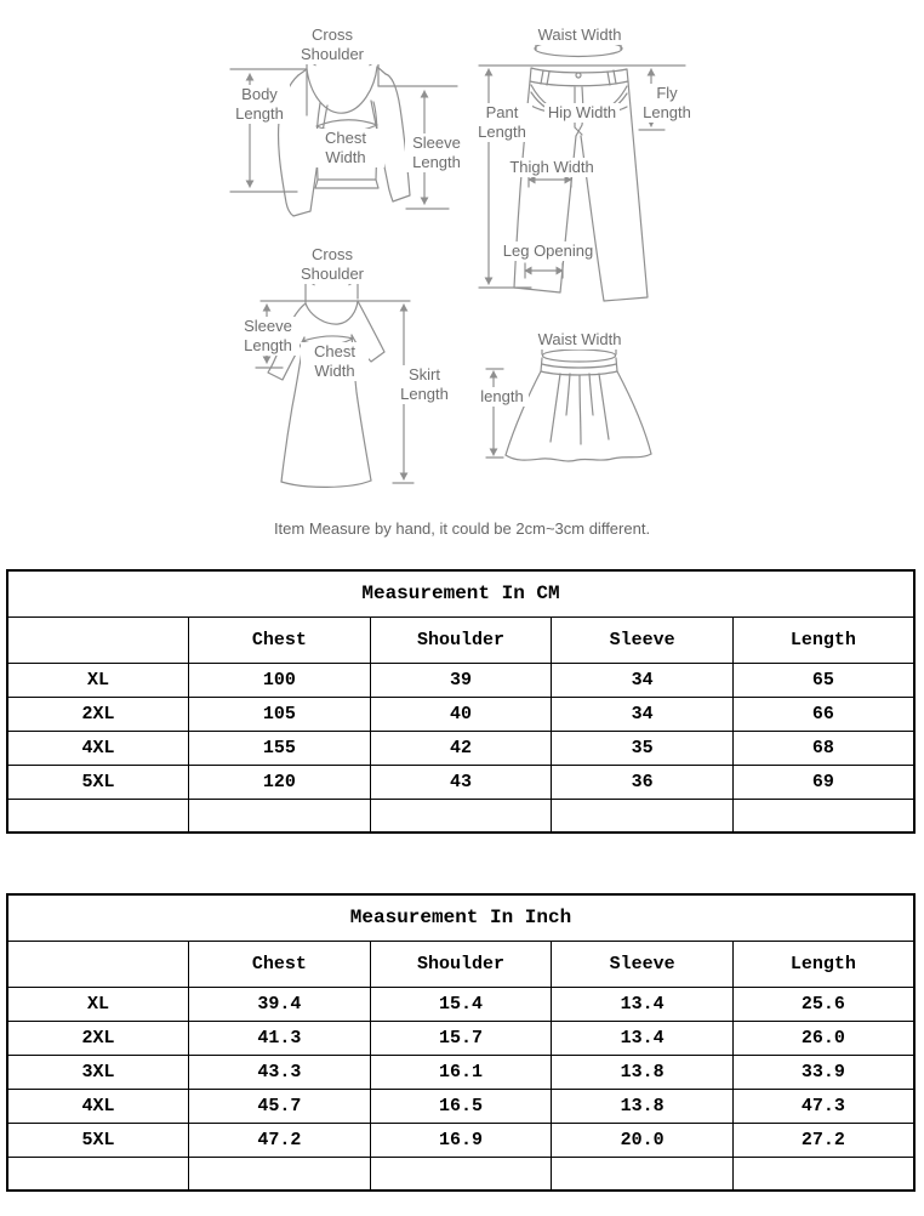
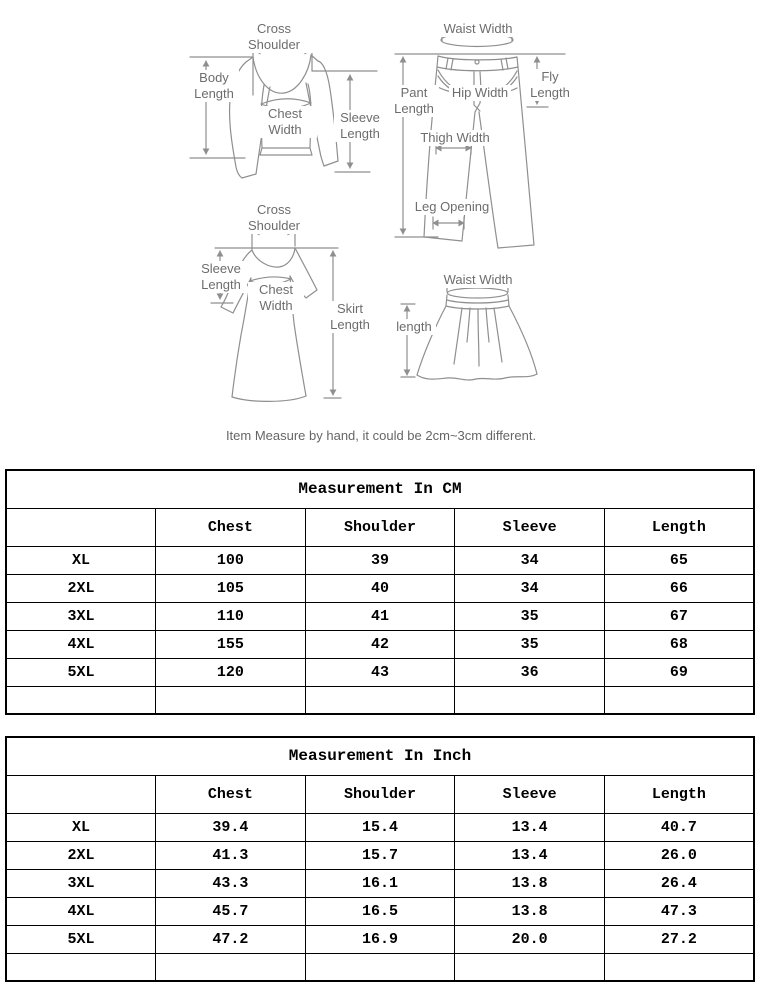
  Cross Shoulder
  Body Length
  Chest Width
  Sleeve Length
  Waist Width
  Pant Length
  Fly Length
  Hip Width
  Thigh Width
  Leg Opening
  Cross Shoulder
  Sleeve Length
  Chest Width
  Skirt Length
  Waist Width
  length
  Item Measure by hand, it could be 2cm~3cm different.
  Measurement In CM
  	Chest	Shoulder	Sleeve	Length
  XL	100	39	34	65
  2XL	105	40	34	66
+ 3XL	110	41	35	67
  4XL	155	42	35	68
  5XL	120	43	36	69
  Measurement In Inch
  	Chest	Shoulder	Sleeve	Length
- XL	39.4	15.4	13.4	25.6
+ XL	39.4	15.4	13.4	40.7
  2XL	41.3	15.7	13.4	26.0
- 3XL	43.3	16.1	13.8	33.9
+ 3XL	43.3	16.1	13.8	26.4
  4XL	45.7	16.5	13.8	47.3
  5XL	47.2	16.9	20.0	27.2
